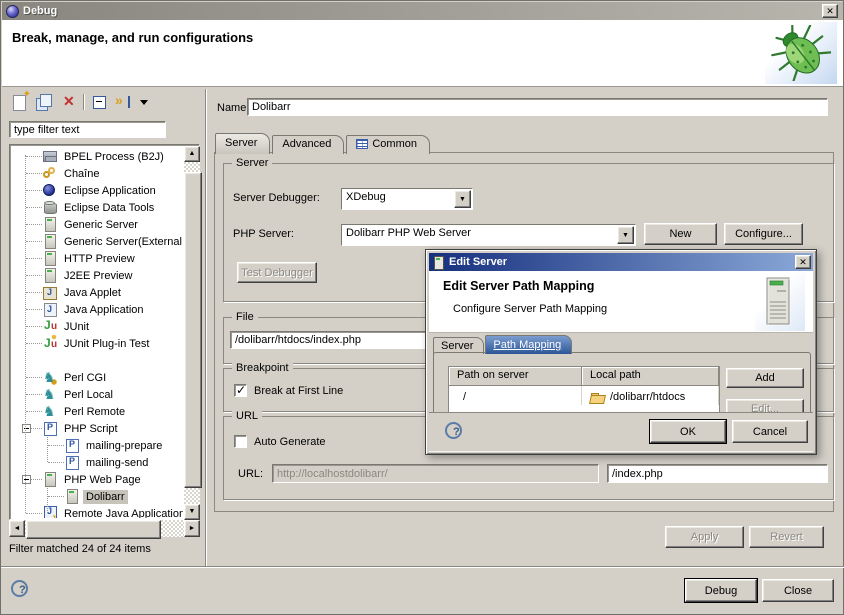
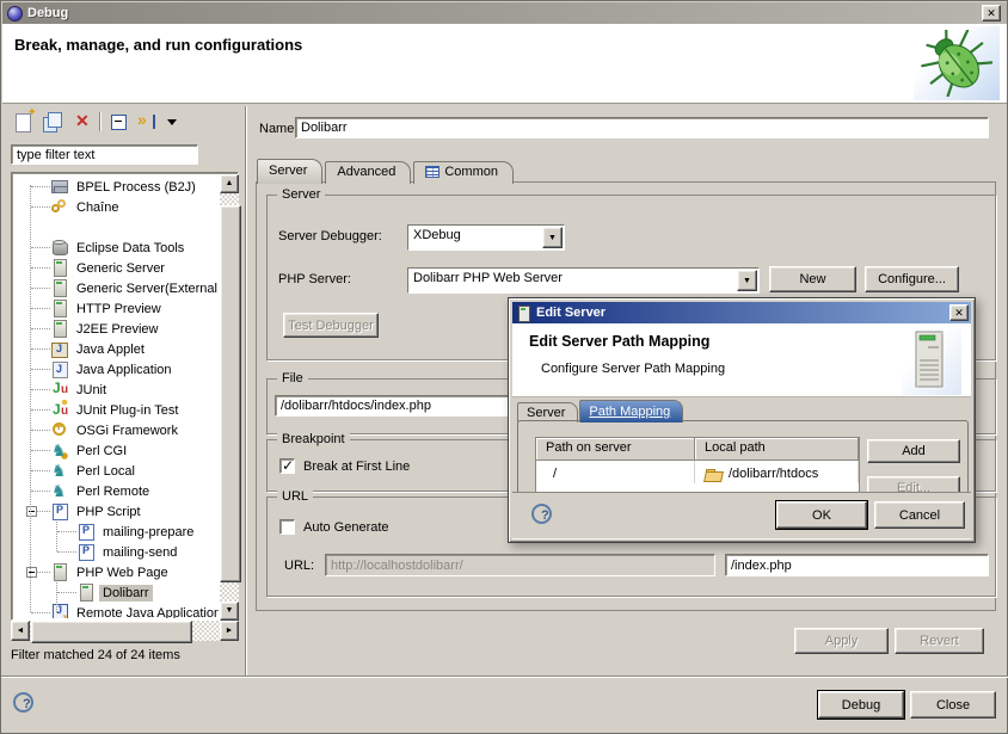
  Debug
  ✕
  Break, manage, and run configurations
  type filter text
  BPEL Process (B2J)
  Chaîne
- Eclipse Application
  Eclipse Data Tools
  Generic Server
  Generic Server(External
  HTTP Preview
  J2EE Preview
  Java Applet
  Java Application
  JUnit
  JUnit Plug-in Test
+ OSGi Framework
  Perl CGI
  Perl Local
  Perl Remote
  PHP Script
  mailing-prepare
  mailing-send
  PHP Web Page
  Dolibarr
  Remote Java Application
  Filter matched 24 of 24 items
  Name
  Dolibarr
  Server
  Advanced
  Common
  Server
  Server Debugger:
  XDebug
  PHP Server:
  Dolibarr PHP Web Server
  New
  Configure...
  Test Debugger
  File
  /dolibarr/htdocs/index.php
  Breakpoint
  Break at First Line
  URL
  Auto Generate
  URL:
  http://localhostdolibarr/
  /index.php
  Apply
  Revert
  ?
  Debug
  Close
  Edit Server
  ✕
  Edit Server Path Mapping
  Configure Server Path Mapping
  Server
  Path Mapping
  Path on server
  Local path
  /
  /dolibarr/htdocs
  Add
  Edit...
  ?
  OK
  Cancel
